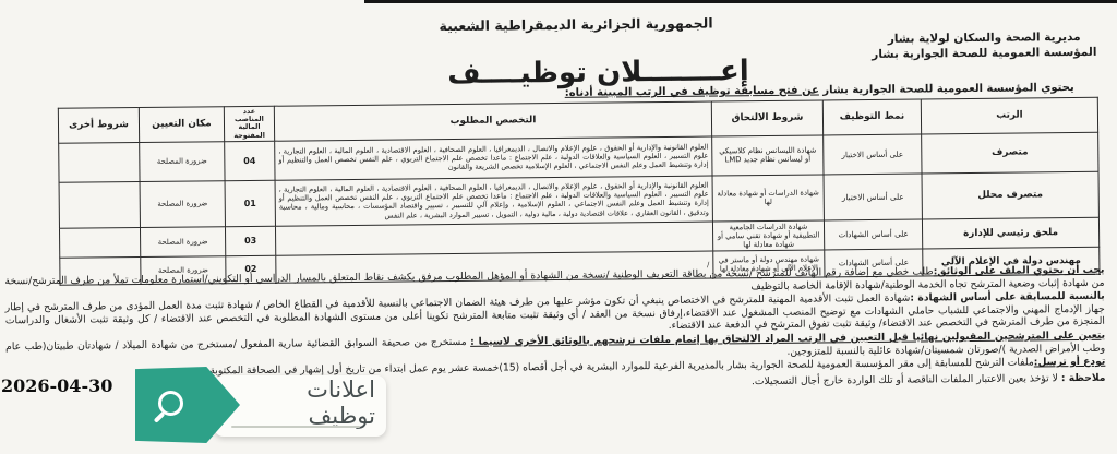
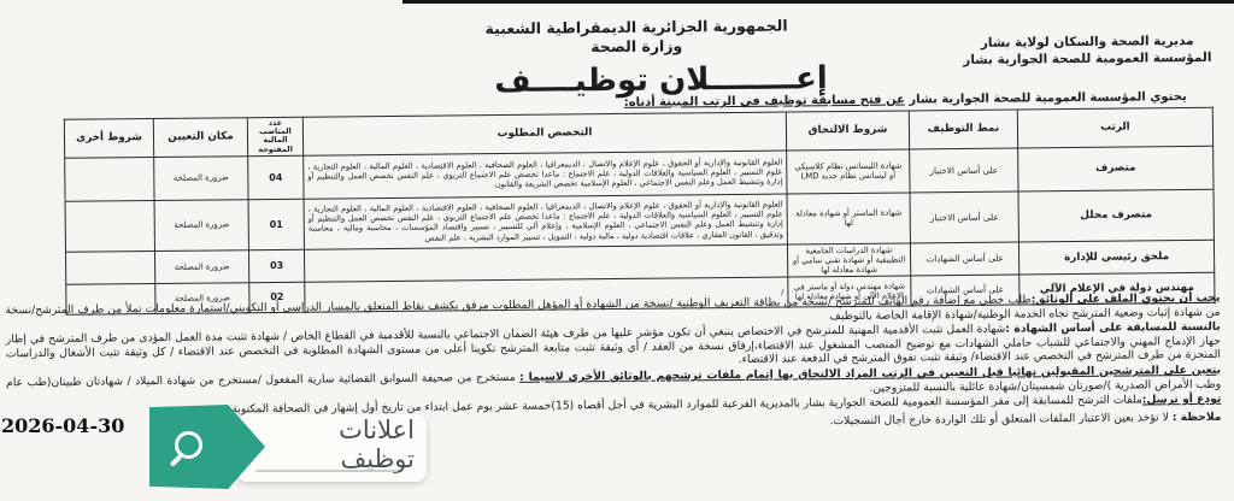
  الجمهورية الجزائرية الديمقراطية الشعبية
+ وزارة الصحة
  مديرية الصحة والسكان لولاية بشار
  المؤسسة العمومية للصحة الجوارية بشار
  إعــــــــلان توظيــــف
  يحتوي المؤسسة العمومية للصحة الجوارية بشار عن فتح مسابقة توظيف في الرتب المبينة أدناه:
  الرتب	نمط التوظيف	شروط الالتحاق	التخصص المطلوب	عدد المناصب المالية المفتوحة	مكان التعيين	شروط أخرى
  متصرف	على أساس الاختبار	شهادة الليسانس نظام كلاسيكي أو ليسانس نظام جديد LMD	العلوم القانونية والإدارية أو الحقوق ، علوم الإعلام والاتصال ، الديمغرافيا ، العلوم الصحافية ، العلوم الاقتصادية ، العلوم المالية ، العلوم التجارية ، علوم التسيير ، العلوم السياسية والعلاقات الدولية ، علم الاجتماع : ماعدا تخصص علم الاجتماع التربوي ، علم النفس تخصص العمل والتنظيم أو إدارة وتنشيط العمل وعلم النفس الاجتماعي ، العلوم الإسلامية تخصص الشريعة والقانون	04	ضرورة المصلحة
- متصرف محلل	على أساس الاختبار	شهادة الدراسات أو شهادة معادلة لها	العلوم القانونية والإدارية أو الحقوق ، علوم الإعلام والاتصال ، الديمغرافيا ، العلوم الصحافية ، العلوم الاقتصادية ، العلوم المالية ، العلوم التجارية ، علوم التسيير ، العلوم السياسية والعلاقات الدولية ، علم الاجتماع : ماعدا تخصص علم الاجتماع التربوي ، علم النفس تخصص العمل والتنظيم أو إدارة وتنشيط العمل وعلم النفس الاجتماعي ، العلوم الإسلامية ، وإعلام آلي للتسيير ، تسيير واقتصاد المؤسسات ، محاسبة ومالية ، محاسبة وتدقيق ، القانون العقاري ، علاقات اقتصادية دولية ، مالية دولية ، التمويل ، تسيير الموارد البشرية ، علم النفس	01	ضرورة المصلحة
+ متصرف محلل	على أساس الاختبار	شهادة الماستر أو شهادة معادلة لها	العلوم القانونية والإدارية أو الحقوق ، علوم الإعلام والاتصال ، الديمغرافيا ، العلوم الصحافية ، العلوم الاقتصادية ، العلوم المالية ، العلوم التجارية ، علوم التسيير ، العلوم السياسية والعلاقات الدولية ، علم الاجتماع : ماعدا تخصص علم الاجتماع التربوي ، علم النفس تخصص العمل والتنظيم أو إدارة وتنشيط العمل وعلم النفس الاجتماعي ، العلوم الإسلامية ، وإعلام آلي للتسيير ، تسيير واقتصاد المؤسسات ، محاسبة ومالية ، محاسبة وتدقيق ، القانون العقاري ، علاقات اقتصادية دولية ، مالية دولية ، التمويل ، تسيير الموارد البشرية ، علم النفس	01	ضرورة المصلحة
  ملحق رئيسي للإدارة	على أساس الشهادات	شهادة الدراسات الجامعية التطبيقية أو شهادة تقني سامي أو شهادة معادلة لها		03	ضرورة المصلحة
  مهندس دولة في الإعلام الآلي	على أساس الشهادات	شهادة مهندس دولة أو ماستر في الإعلام الآلي أو شهادة معادلة لها	/	02	ضرورة المصلحة
  يجب أن يحتوي الملف على الوثائق:طلب خطي مع إضافة رقم الهاتف للمترشح /نسخة من بطاقة التعريف الوطنية /نسخة من الشهادة أو المؤهل المطلوب مرفق بكشف نقاط المتعلق بالمسار الدراسي أو التكويني/استمارة معلومات تملأ من طرف المترشح/نسخة من شهادة إثبات وضعية المترشح تجاه الخدمة الوطنية/شهادة الإقامة الخاصة بالتوظيف
  بالنسبة للمسابقة على أساس الشهادة :شهادة العمل تثبت الأقدمية المهنية للمترشح في الاختصاص ينبغي أن تكون مؤشر عليها من طرف هيئة الضمان الاجتماعي بالنسبة للأقدمية في القطاع الخاص / شهادة تثبت مدة العمل المؤدى من طرف المترشح في إطار جهاز الإدماج المهني والاجتماعي للشباب حاملي الشهادات مع توضيح المنصب المشغول عند الاقتضاء،إرفاق نسخة من العقد / أي وثيقة تثبت متابعة المترشح تكوينا أعلى من مستوى الشهادة المطلوبة في التخصص عند الاقتضاء / كل وثيقة تثبت الأشغال والدراسات المنجزة من طرف المترشح في التخصص عند الاقتضاء/ وثيقة تثبت تفوق المترشح في الدفعة عند الاقتضاء.
  يتعين على المترشحين المقبولين نهائيا قبل التعيين في الرتب المراد الالتحاق بها إتمام ملفات ترشحهم بالوثائق الأخرى لاسيما : مستخرج من صحيفة السوابق القضائية سارية المفعول /مستخرج من شهادة الميلاد / شهادتان طبيتان(طب عام وطب الأمراض الصدرية )/صورتان شمسيتان/شهادة عائلية بالنسبة للمتزوجين.
  تودع أو ترسل:ملفات الترشح للمسابقة إلى مقر المؤسسة العمومية للصحة الجوارية بشار بالمديرية الفرعية للموارد البشرية في أجل أقصاه (15)خمسة عشر يوم عمل ابتداء من تاريخ أول إشهار في الصحافة المكتوبة
- ملاحظة : لا تؤخذ بعين الاعتبار الملفات الناقصة أو تلك الواردة خارج أجال التسجيلات.
+ ملاحظة : لا تؤخذ بعين الاعتبار الملفات المتعلق أو تلك الواردة خارج أجال التسجيلات.
  2026-04-30
  اعلانات توظيف
